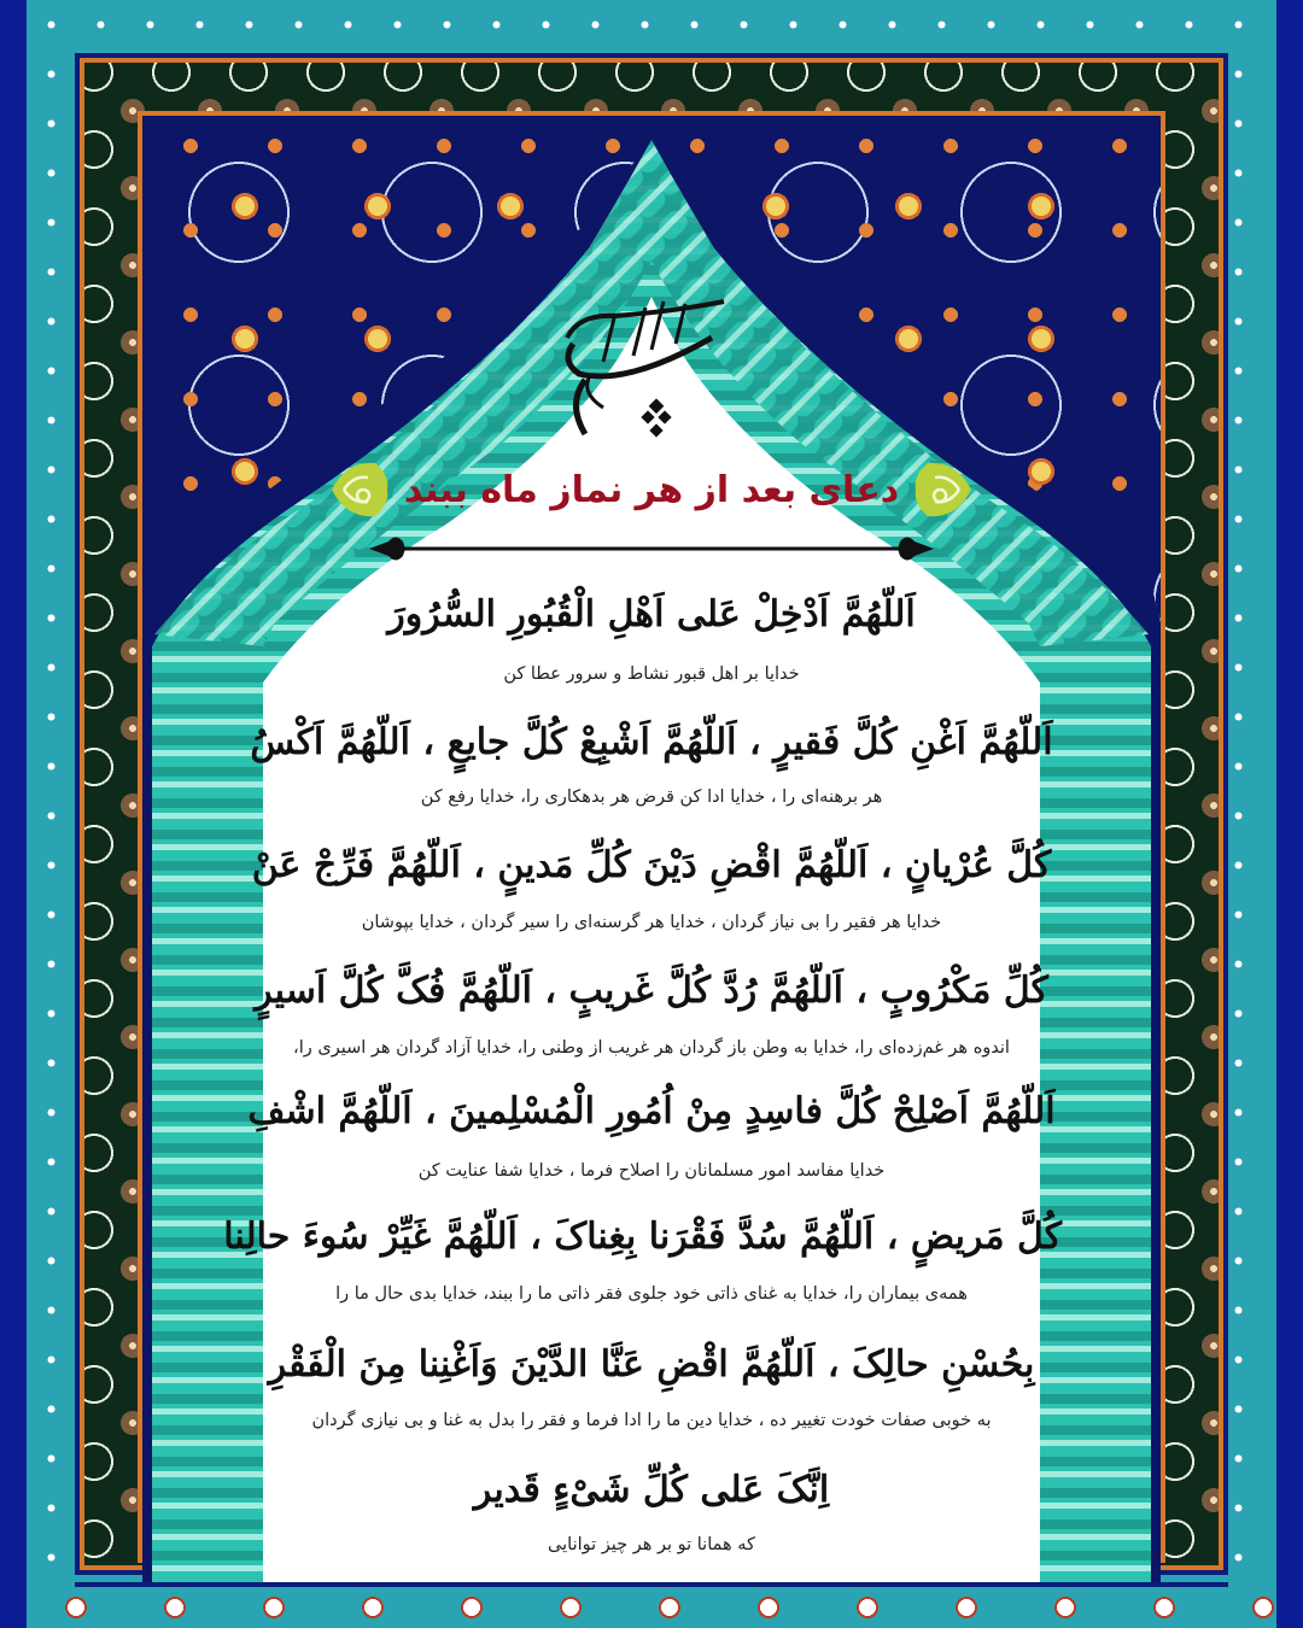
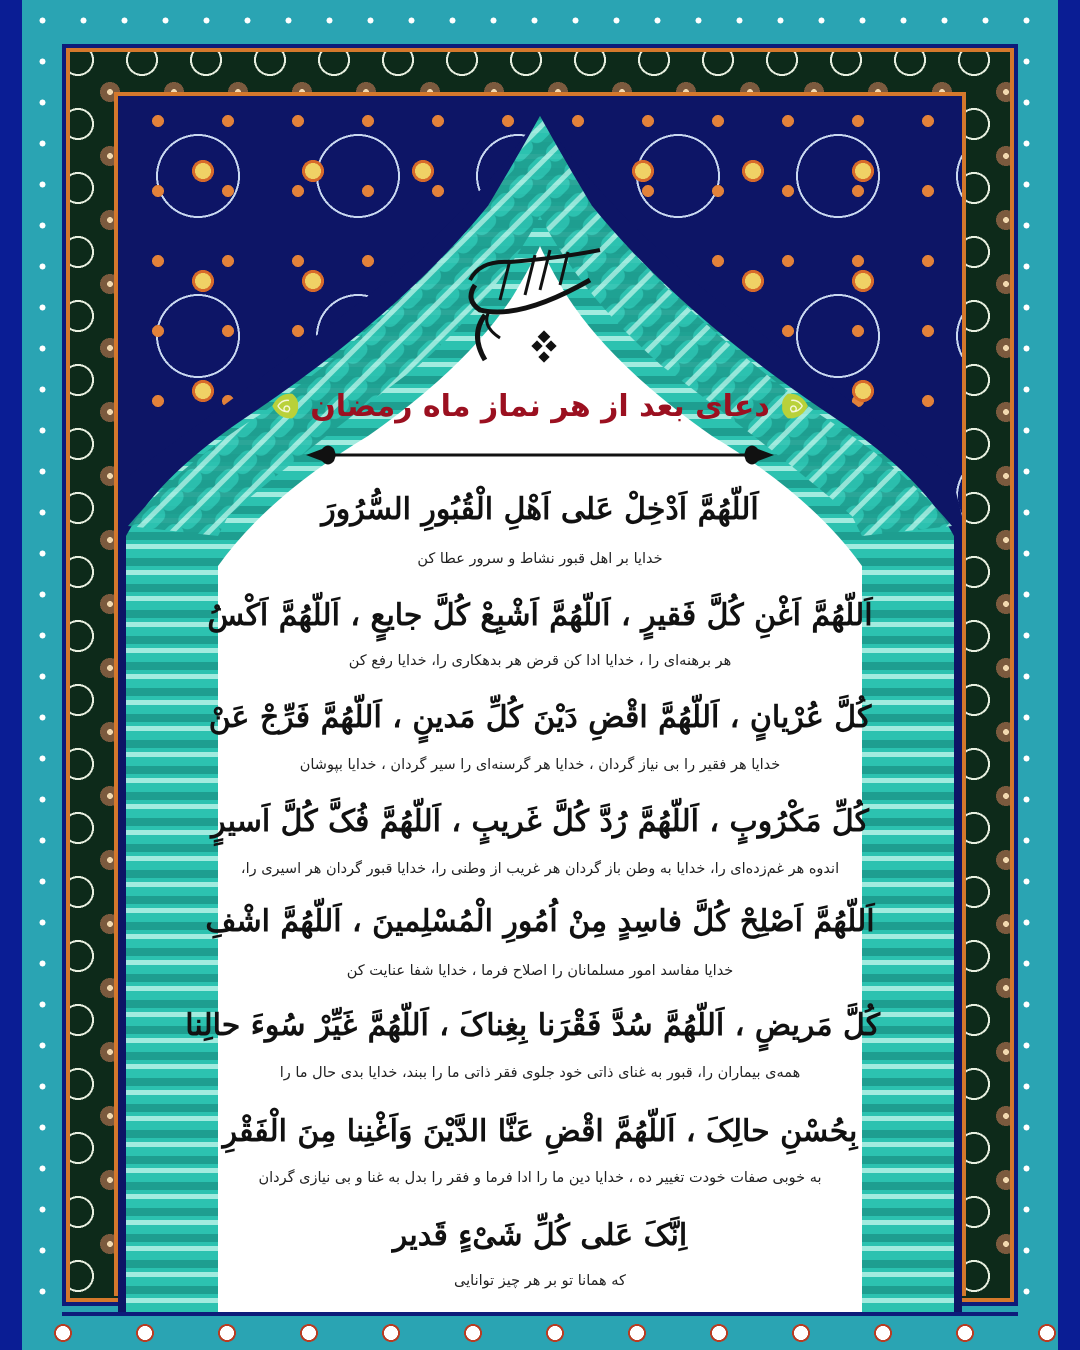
- دعای بعد از هر نماز ماه ببند
+ دعای بعد از هر نماز ماه رمضان
  اَللّهُمَّ اَدْخِلْ عَلی اَهْلِ الْقُبُورِ السُّرُورَ
  خدایا بر اهل قبور نشاط و سرور عطا کن
  اَللّهُمَّ اَغْنِ کُلَّ فَقیرٍ ، اَللّهُمَّ اَشْبِعْ کُلَّ جایعٍ ، اَللّهُمَّ اَکْسُ
  هر برهنه‌ای را ، خدایا ادا کن قرض هر بدهکاری را، خدایا رفع کن
  کُلَّ عُرْیانٍ ، اَللّهُمَّ اقْضِ دَیْنَ کُلِّ مَدینٍ ، اَللّهُمَّ فَرِّجْ عَنْ
  خدایا هر فقیر را بی نیاز گردان ، خدایا هر گرسنه‌ای را سیر گردان ، خدایا بپوشان
  کُلِّ مَکْرُوبٍ ، اَللّهُمَّ رُدَّ کُلَّ غَریبٍ ، اَللّهُمَّ فُکَّ کُلَّ اَسیرٍ
- اندوه هر غم‌زده‌ای را، خدایا به وطن باز گردان هر غریب از وطنی را، خدایا آزاد گردان هر اسیری را،
+ اندوه هر غم‌زده‌ای را، خدایا به وطن باز گردان هر غریب از وطنی را، خدایا قبور گردان هر اسیری را،
  اَللّهُمَّ اَصْلِحْ کُلَّ فاسِدٍ مِنْ اُمُورِ الْمُسْلِمینَ ، اَللّهُمَّ اشْفِ
  خدایا مفاسد امور مسلمانان را اصلاح فرما ، خدایا شفا عنایت کن
  کُلَّ مَریضٍ ، اَللّهُمَّ سُدَّ فَقْرَنا بِغِناکَ ، اَللّهُمَّ غَیِّرْ سُوءَ حالِنا
- همه‌ی بیماران را، خدایا به غنای ذاتی خود جلوی فقر ذاتی ما را ببند، خدایا بدی حال ما را
+ همه‌ی بیماران را، قبور به غنای ذاتی خود جلوی فقر ذاتی ما را ببند، خدایا بدی حال ما را
  بِحُسْنِ حالِکَ ، اَللّهُمَّ اقْضِ عَنَّا الدَّیْنَ وَاَغْنِنا مِنَ الْفَقْرِ
  به خوبی صفات خودت تغییر ده ، خدایا دین ما را ادا فرما و فقر را بدل به غنا و بی نیازی گردان
  اِنَّکَ عَلی کُلِّ شَیْءٍ قَدیر
  که همانا تو بر هر چیز توانایی
